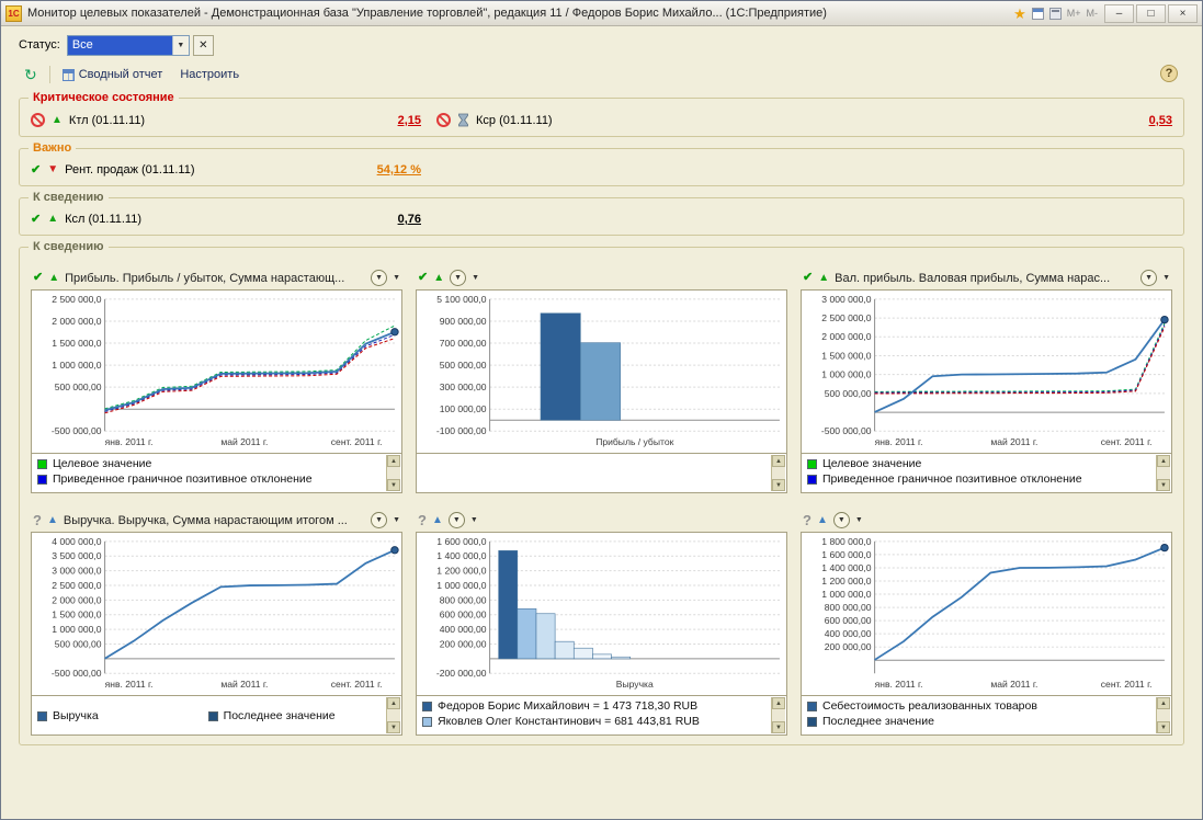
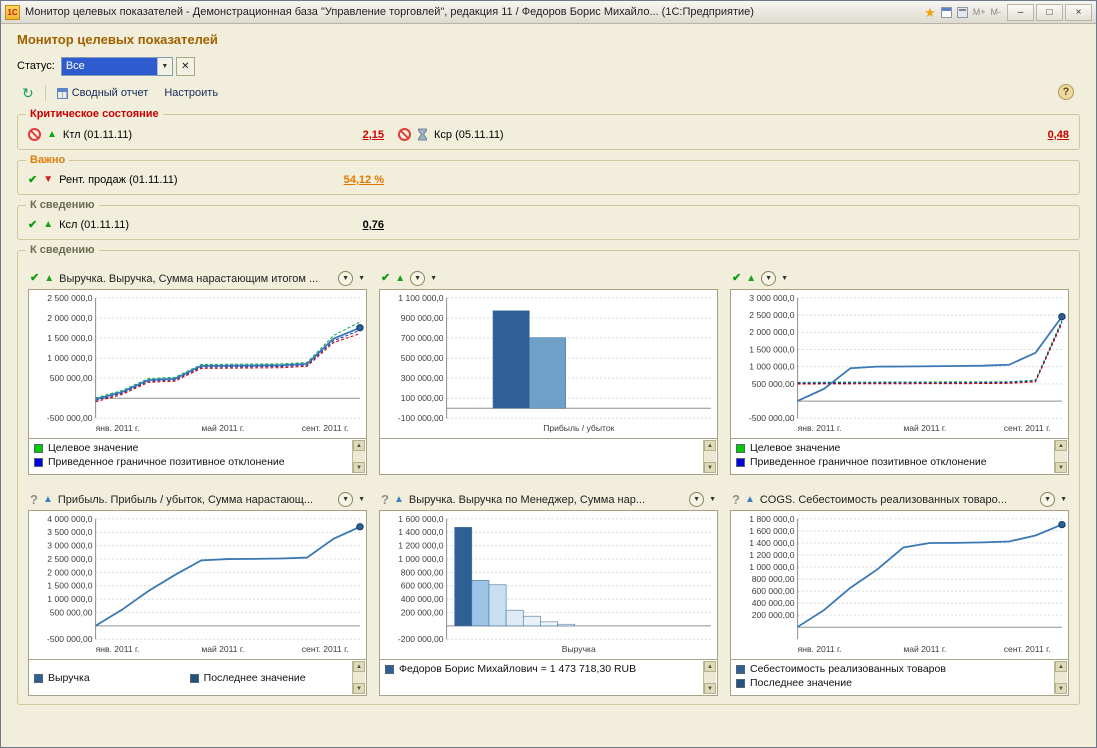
  1С
  Монитор целевых показателей - Демонстрационная база "Управление торговлей", редакция 11 / Федоров Борис Михайло... (1С:Предприятие)
  ★
  M+
  M-
  –
  □
  ×
+ Монитор целевых показателей
  Статус:
  Все
  ✕
  ↻
  Сводный отчет
  Настроить
  ?
  Критическое состояние
  ▲
  Ктл (01.11.11)
  2,15
- Кср (01.11.11)
+ Кср (05.11.11)
- 0,53
+ 0,48
  Важно
  ✔
  ▼
  Рент. продаж (01.11.11)
  54,12 %
  К сведению
  ✔
  ▲
  Ксл (01.11.11)
  0,76
  К сведению
  ✔
  ▲
- Прибыль. Прибыль / убыток, Сумма нарастающ...
+ Выручка. Выручка, Сумма нарастающим итогом ...
  2 500 000,0
  2 000 000,0
  1 500 000,0
  1 000 000,0
  500 000,00
  -500 000,00
  янв. 2011 г.
  май 2011 г.
  сент. 2011 г.
  Целевое значение
  Приведенное граничное позитивное отклонение
  ✔
  ▲
- 5 100 000,0
+ 1 100 000,0
  900 000,00
  700 000,00
  500 000,00
  300 000,00
  100 000,00
  -100 000,00
  Прибыль / убыток
  ✔
  ▲
- Вал. прибыль. Валовая прибыль, Сумма нарас...
  3 000 000,0
  2 500 000,0
  2 000 000,0
  1 500 000,0
  1 000 000,0
  500 000,00
  -500 000,00
  янв. 2011 г.
  май 2011 г.
  сент. 2011 г.
  Целевое значение
  Приведенное граничное позитивное отклонение
  ?
  ▲
- Выручка. Выручка, Сумма нарастающим итогом ...
+ Прибыль. Прибыль / убыток, Сумма нарастающ...
  4 000 000,0
  3 500 000,0
  3 000 000,0
  2 500 000,0
  2 000 000,0
  1 500 000,0
  1 000 000,0
  500 000,00
  -500 000,00
  янв. 2011 г.
  май 2011 г.
  сент. 2011 г.
  Выручка
  Последнее значение
  ?
  ▲
+ Выручка. Выручка по Менеджер, Сумма нар...
  1 600 000,0
  1 400 000,0
  1 200 000,0
  1 000 000,0
  800 000,00
  600 000,00
  400 000,00
  200 000,00
  -200 000,00
  Выручка
  Федоров Борис Михайлович = 1 473 718,30 RUB
- Яковлев Олег Константинович = 681 443,81 RUB
  ?
  ▲
+ COGS. Себестоимость реализованных товаро...
  1 800 000,0
  1 600 000,0
  1 400 000,0
  1 200 000,0
  1 000 000,0
  800 000,00
  600 000,00
  400 000,00
  200 000,00
  янв. 2011 г.
  май 2011 г.
  сент. 2011 г.
  Себестоимость реализованных товаров
  Последнее значение
